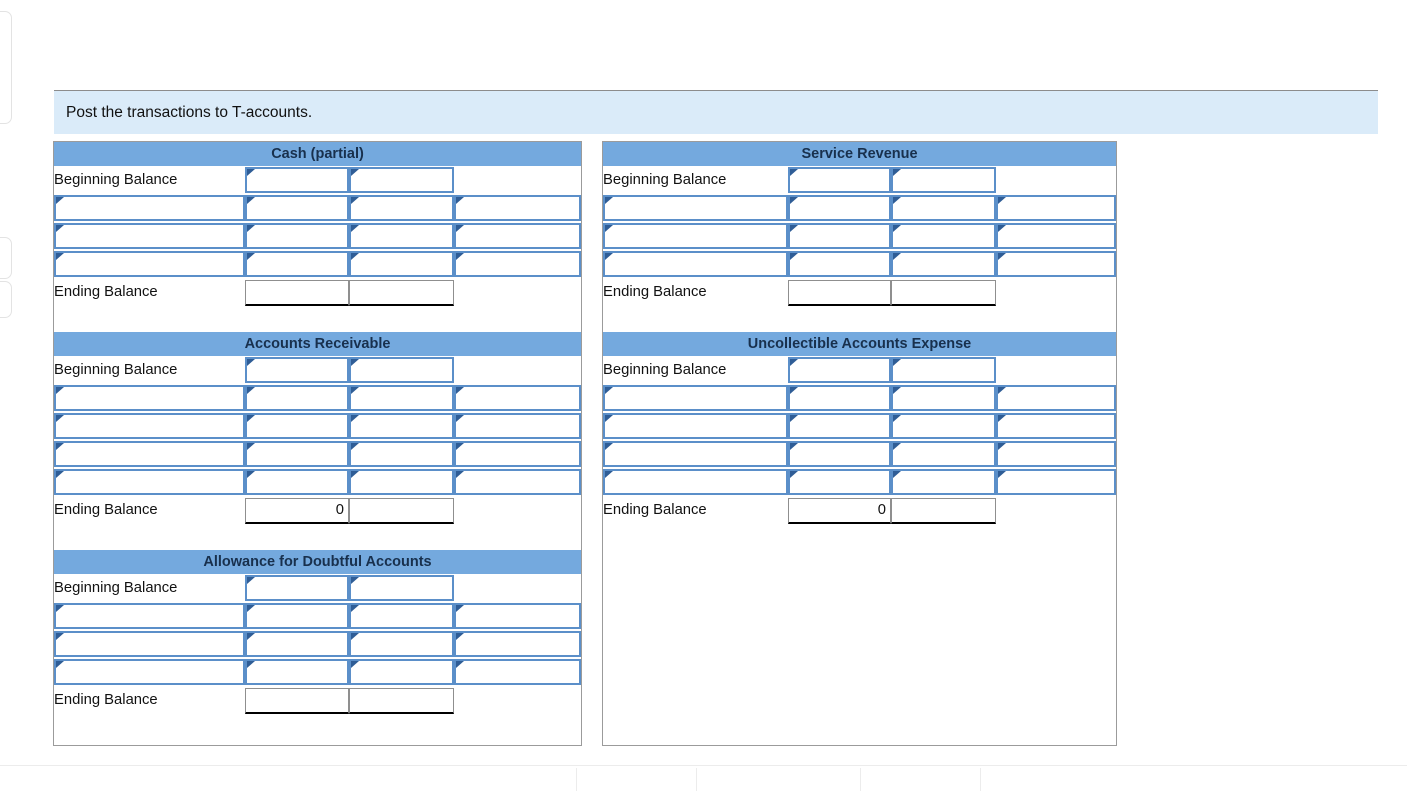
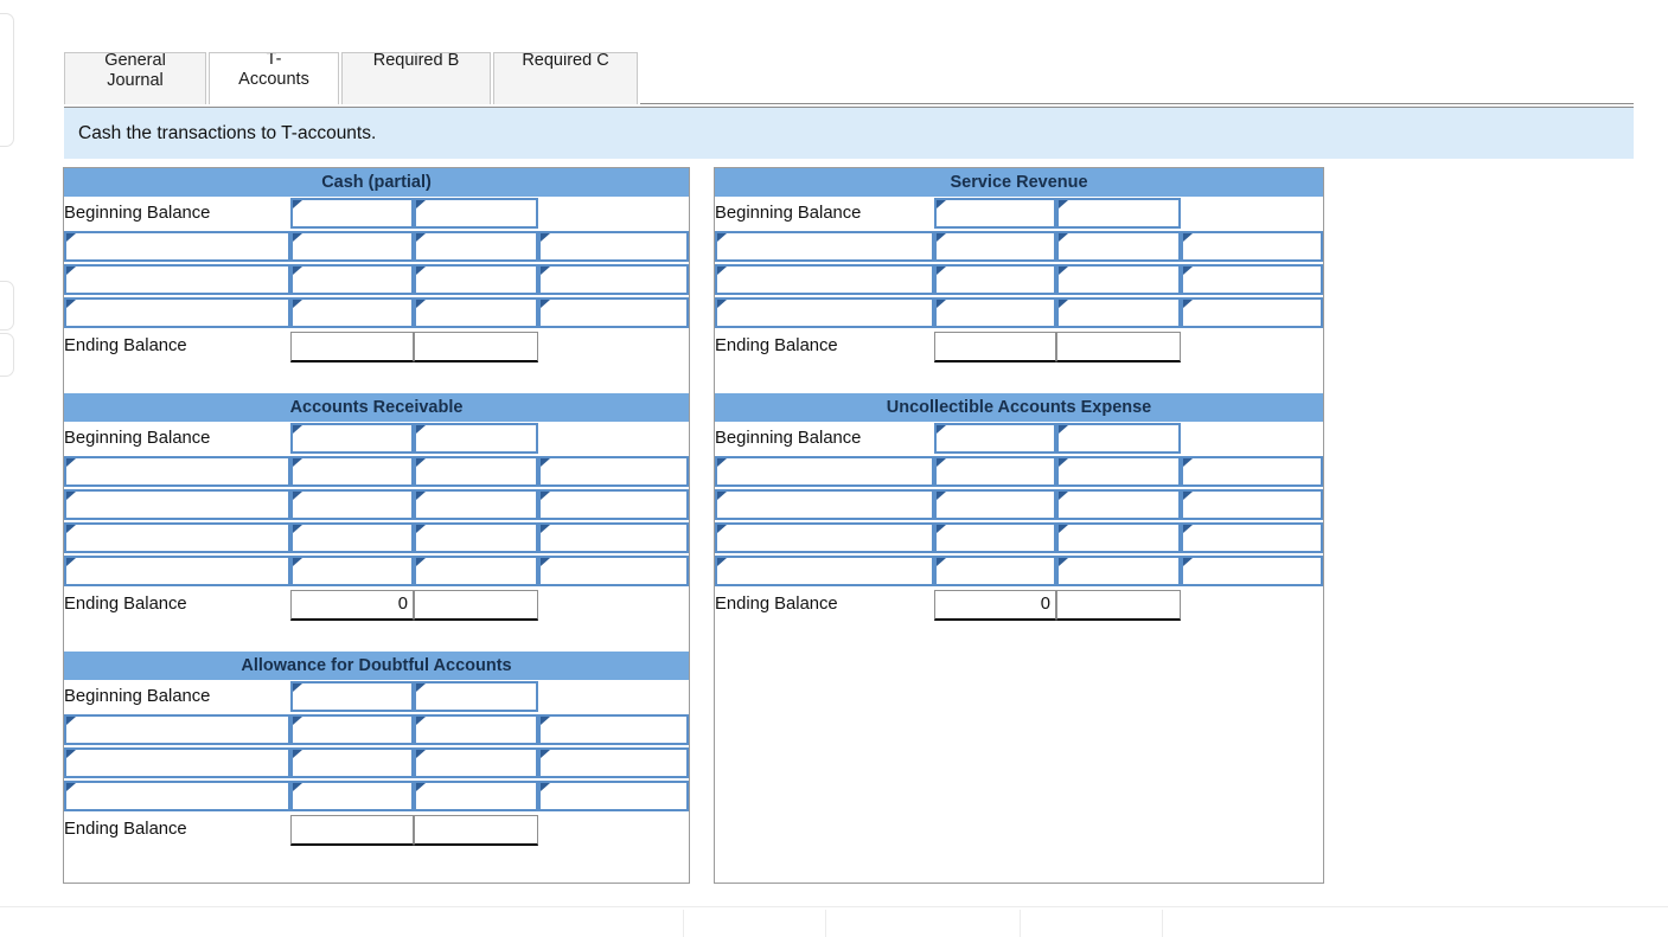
+ General
+ Journal
+ T-
+ Accounts
+ Required B
+ Required C
- Post the transactions to T-accounts.
+ Cash the transactions to T-accounts.
  Cash (partial)
  Beginning Balance
  Ending Balance
  Accounts Receivable
  Beginning Balance
  Ending Balance	0
  Allowance for Doubtful Accounts
  Beginning Balance
  Ending Balance
  Service Revenue
  Beginning Balance
  Ending Balance
  Uncollectible Accounts Expense
  Beginning Balance
  Ending Balance	0
